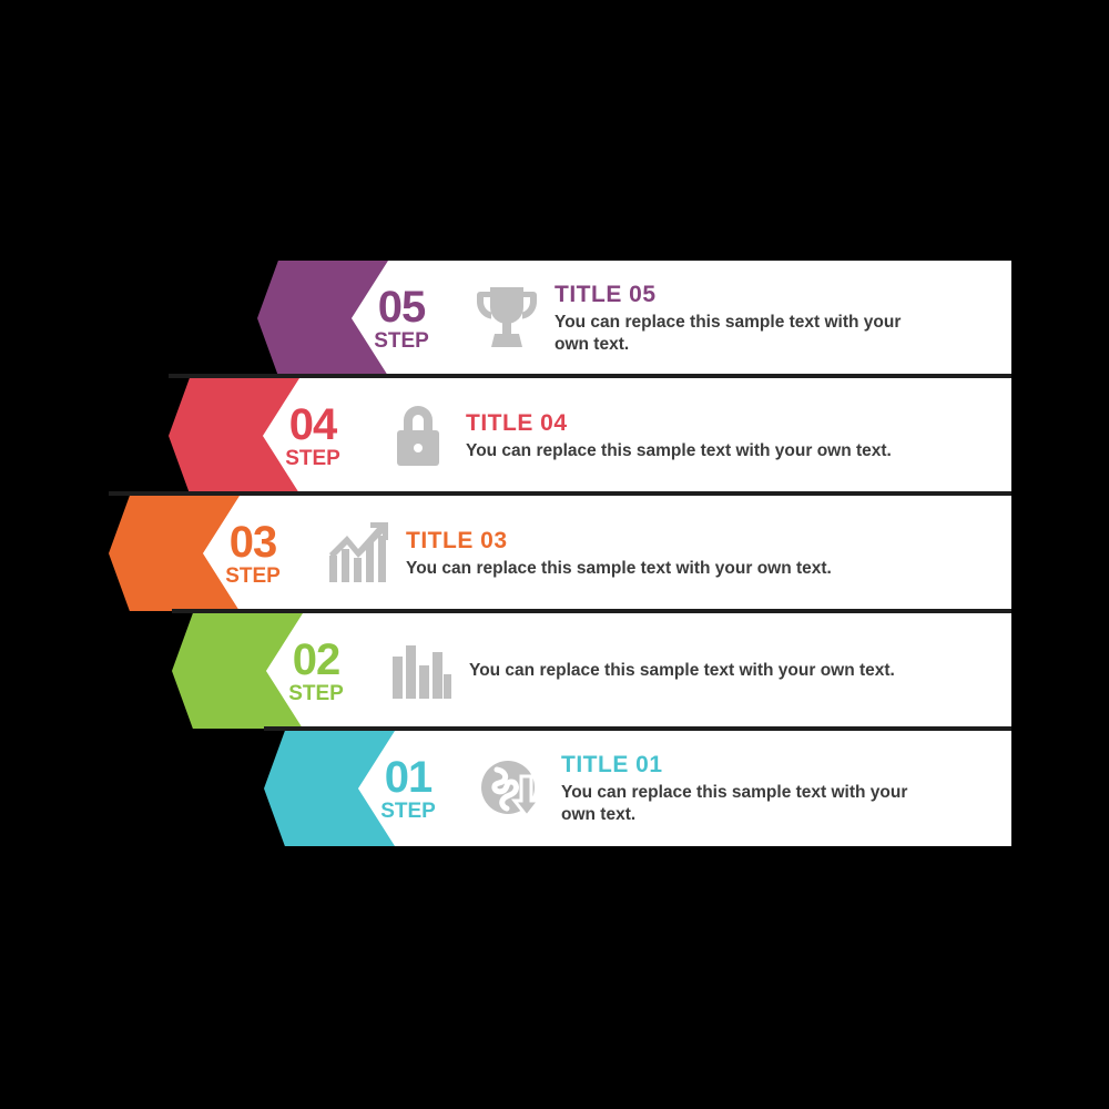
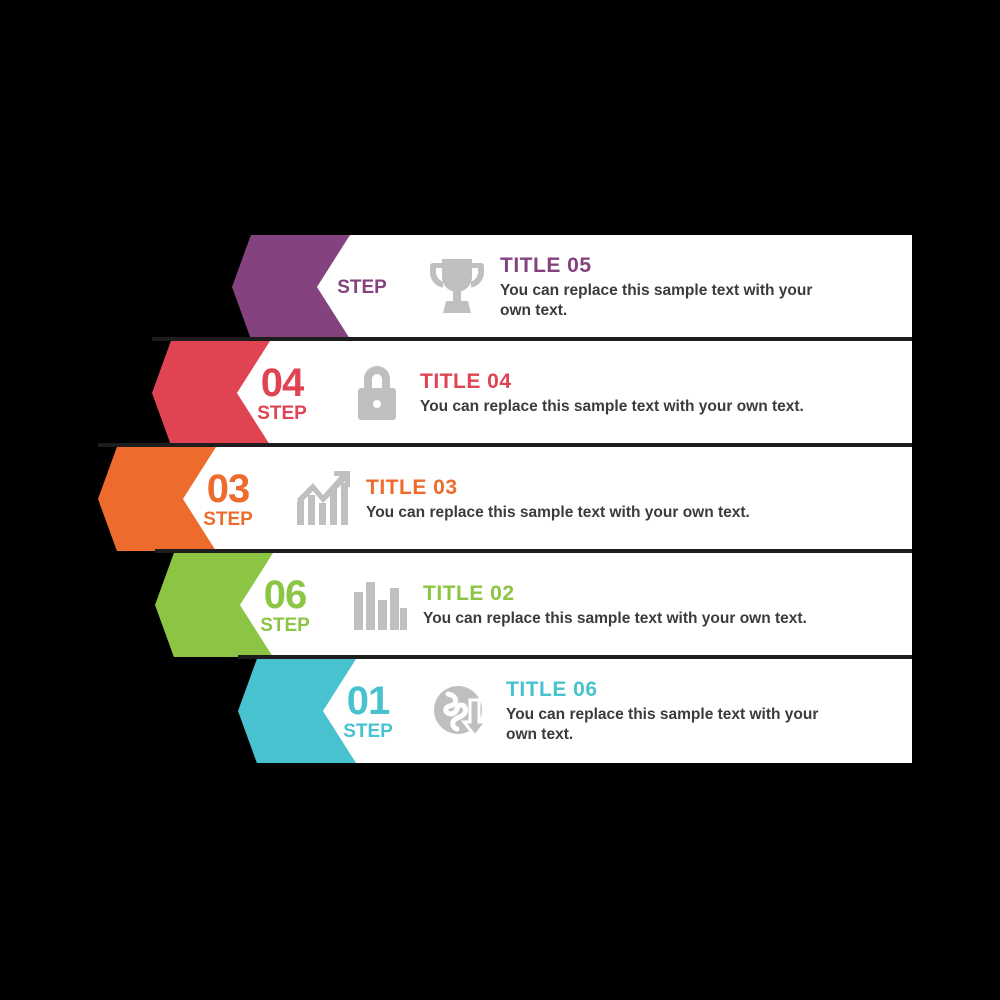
- 05
  STEP
  TITLE 05
  You can replace this sample text with your own text.
  04
  STEP
  TITLE 04
  You can replace this sample text with your own text.
  03
  STEP
  TITLE 03
  You can replace this sample text with your own text.
- 02
+ 06
  STEP
+ TITLE 02
  You can replace this sample text with your own text.
  01
  STEP
- TITLE 01
+ TITLE 06
  You can replace this sample text with your own text.
